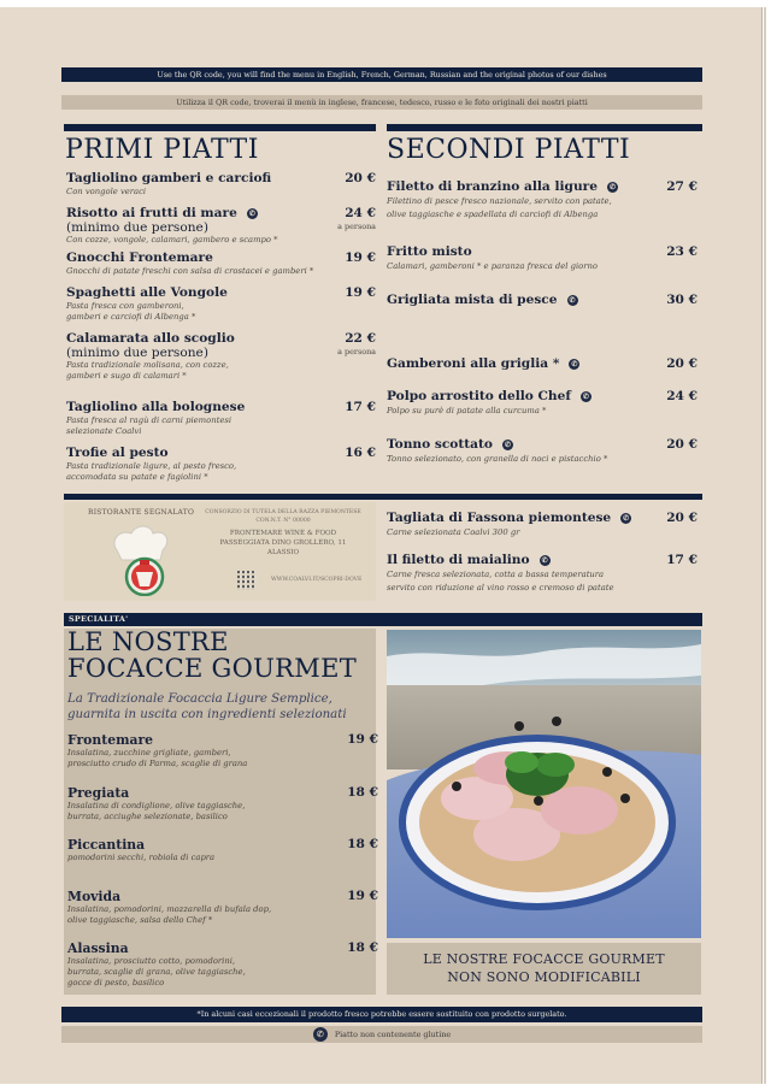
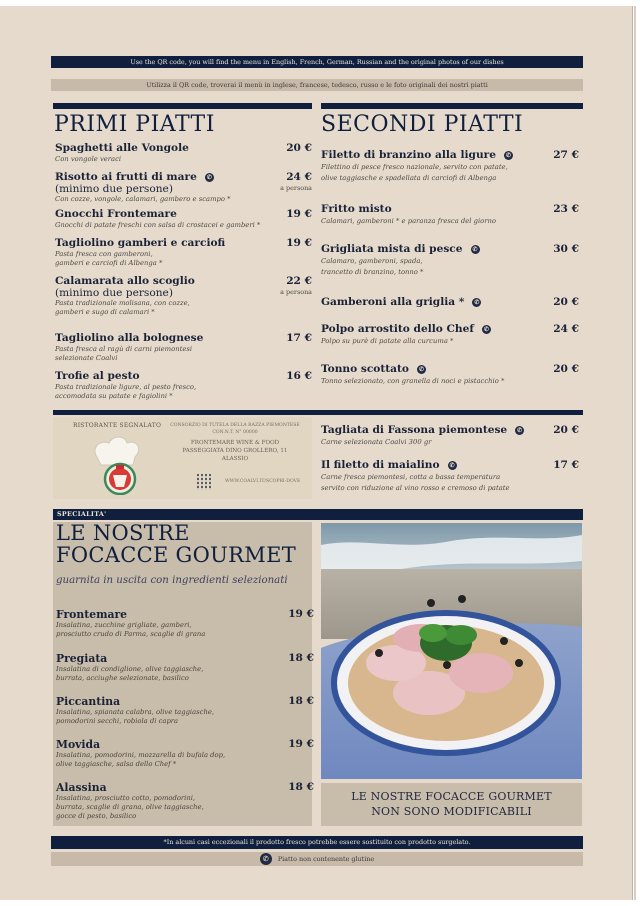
  Use the QR code, you will find the menu in English, French, German, Russian and the original photos of our dishes
  Utilizza il QR code, troverai il menù in inglese, francese, tedesco, russo e le foto originali dei nostri piatti
  PRIMI PIATTI
- Tagliolino gamberi e carciofi
+ Spaghetti alle Vongole
  Con vongole veraci
  20 €
  Risotto ai frutti di mare
  (minimo due persone)
  Con cozze, vongole, calamari, gambero e scampo *
  24 €
  a persona
  Gnocchi Frontemare
  Gnocchi di patate freschi con salsa di crostacei e gamberi *
  19 €
- Spaghetti alle Vongole
+ Tagliolino gamberi e carciofi
  Pasta fresca con gamberoni,
  gamberi e carciofi di Albenga *
  19 €
  Calamarata allo scoglio
  (minimo due persone)
  Pasta tradizionale molisana, con cozze,
  gamberi e sugo di calamari *
  22 €
  a persona
  Tagliolino alla bolognese
  Pasta fresca al ragù di carni piemontesi
  selezionate Coalvi
  17 €
  Trofie al pesto
  Pasta tradizionale ligure, al pesto fresco,
  accomodata su patate e fagiolini *
  16 €
  SECONDI PIATTI
  Filetto di branzino alla ligure
  Filettino di pesce fresco nazionale, servito con patate,
  olive taggiasche e spadellata di carciofi di Albenga
  27 €
  Fritto misto
  Calamari, gamberoni * e paranza fresca del giorno
  23 €
  Grigliata mista di pesce
+ Calamaro, gamberoni, spada,
+ trancetto di branzino, tonno *
  30 €
  Gamberoni alla griglia *
  20 €
  Polpo arrostito dello Chef
  Polpo su purè di patate alla curcuma *
  24 €
  Tonno scottato
  Tonno selezionato, con granella di noci e pistacchio *
  20 €
  Tagliata di Fassona piemontese
  Carne selezionata Coalvi 300 gr
  20 €
  Il filetto di maialino
- Carne fresca selezionata, cotta a bassa temperatura
+ Carne fresca piemontesi, cotta a bassa temperatura
  servito con riduzione al vino rosso e cremoso di patate
  17 €
  SPECIALITA'
  LE NOSTRE
  FOCACCE GOURMET
- La Tradizionale Focaccia Ligure Semplice,
  guarnita in uscita con ingredienti selezionati
  Frontemare
  Insalatina, zucchine grigliate, gamberi,
  prosciutto crudo di Parma, scaglie di grana
  19 €
  Pregiata
  Insalatina di condiglione, olive taggiasche,
  burrata, acciughe selezionate, basilico
  18 €
  Piccantina
+ Insalatina, spianata calabra, olive taggiasche,
  pomodorini secchi, robiola di capra
  18 €
  Movida
  Insalatina, pomodorini, mozzarella di bufala dop,
  olive taggiasche, salsa dello Chef *
  19 €
  Alassina
  Insalatina, prosciutto cotto, pomodorini,
  burrata, scaglie di grana, olive taggiasche,
  gocce di pesto, basilico
  18 €
  LE NOSTRE FOCACCE GOURMET
  NON SONO MODIFICABILI
  *In alcuni casi eccezionali il prodotto fresco potrebbe essere sostituito con prodotto surgelato.
  ✆ Piatto non contenente glutine
